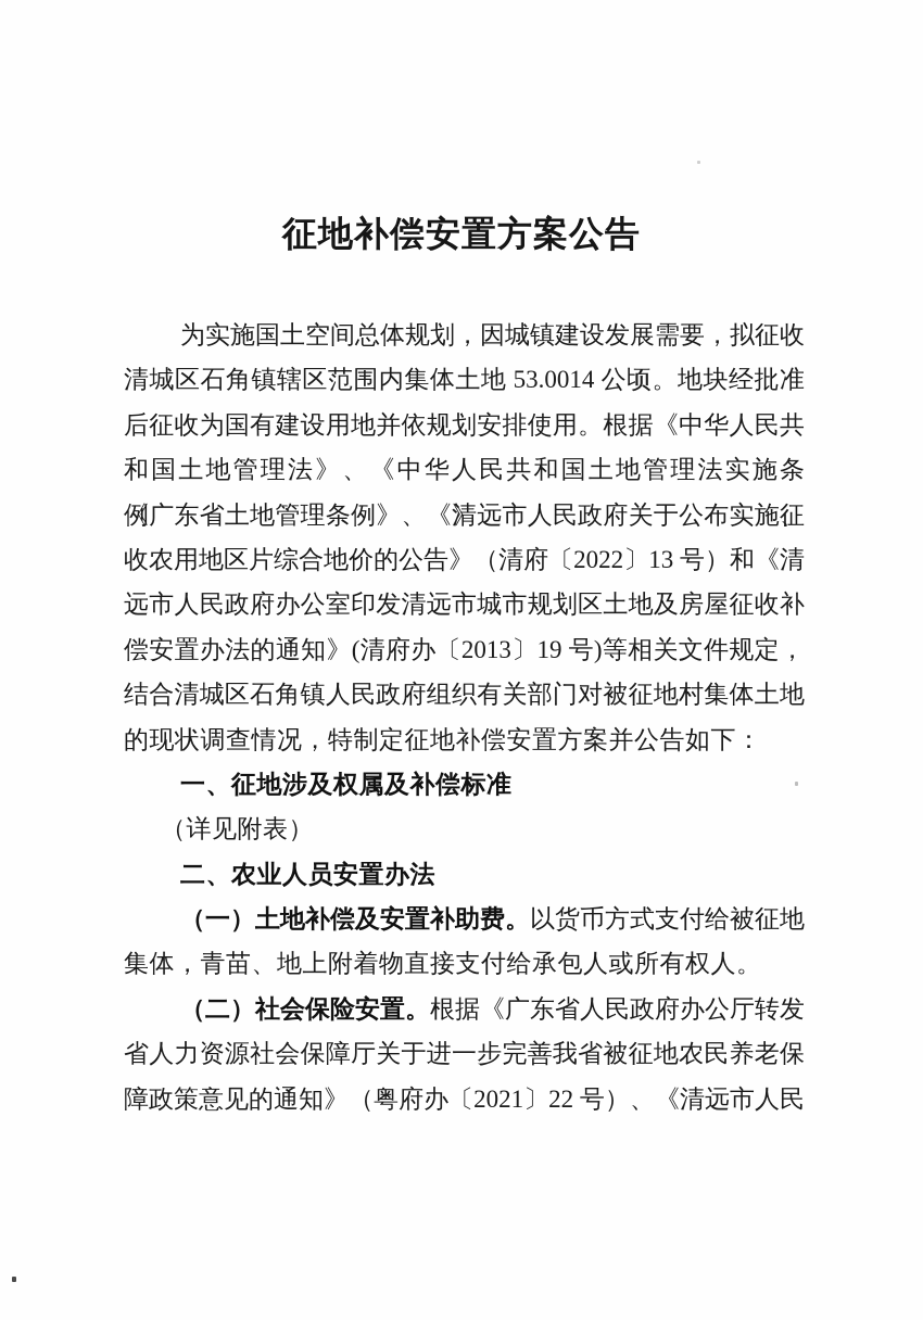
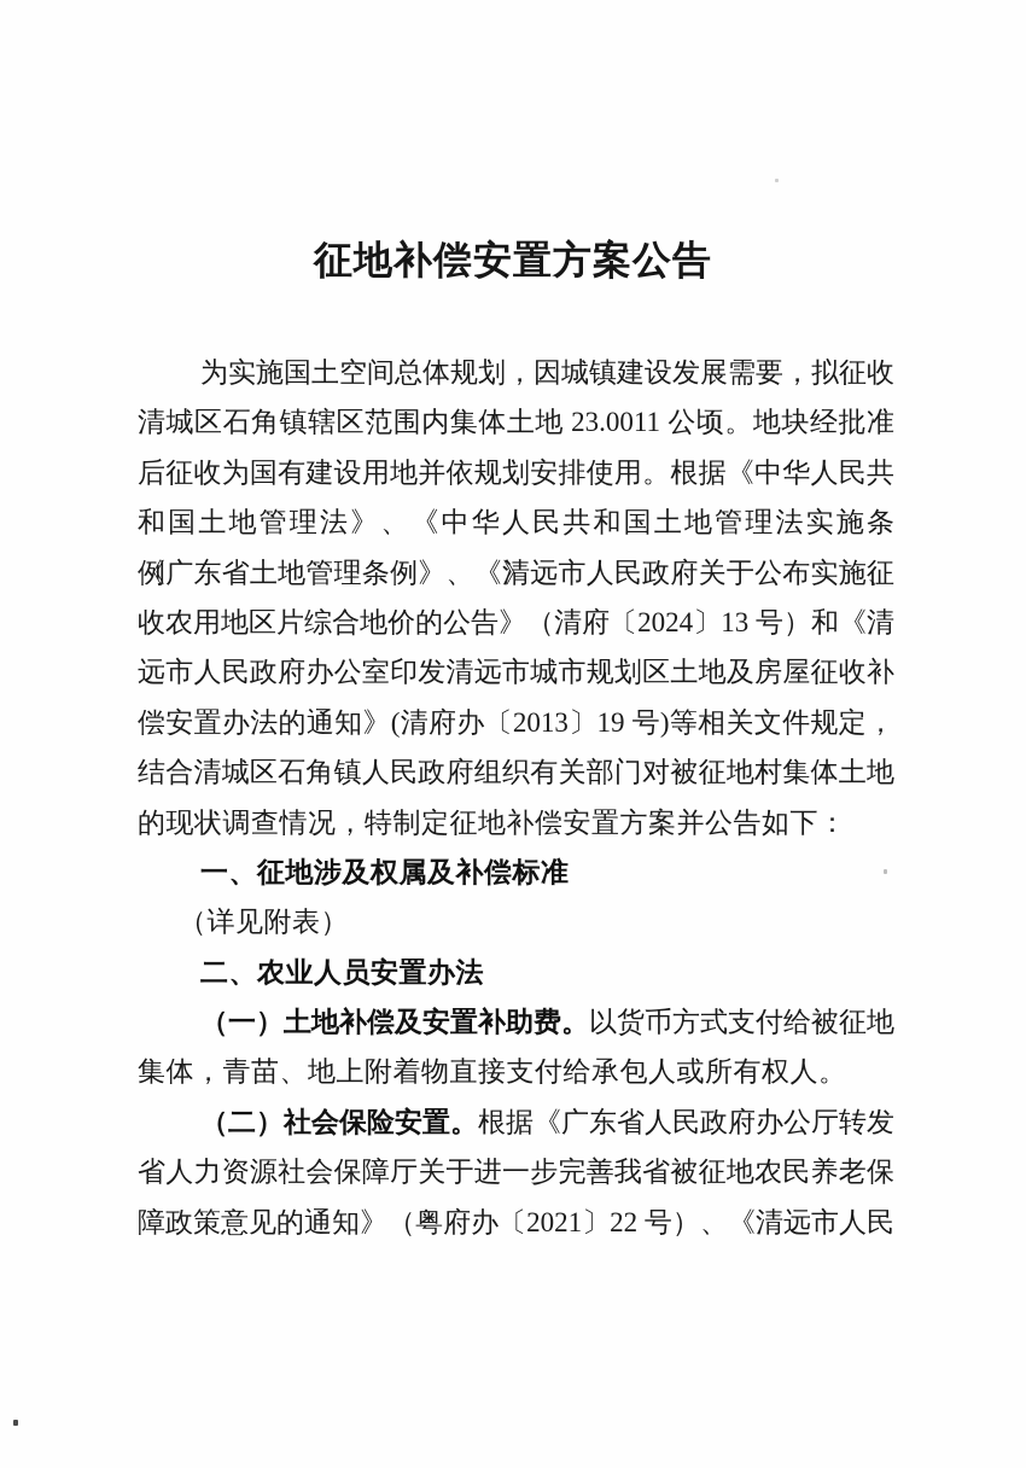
  征地补偿安置方案公告
  为实施国土空间总体规划，因城镇建设发展需要，拟征收
- 清城区石角镇辖区范围内集体土地 53.0014 公顷。地块经批准
+ 清城区石角镇辖区范围内集体土地 23.0011 公顷。地块经批准
  后征收为国有建设用地并依规划安排使用。根据《中华人民共
  和国土地管理法》、《中华人民共和国土地管理法实施条例》、
  《广东省土地管理条例》、《清远市人民政府关于公布实施征
- 收农用地区片综合地价的公告》（清府〔2022〕13 号）和《清
+ 收农用地区片综合地价的公告》（清府〔2024〕13 号）和《清
  远市人民政府办公室印发清远市城市规划区土地及房屋征收补
  偿安置办法的通知》(清府办〔2013〕19 号)等相关文件规定，
  结合清城区石角镇人民政府组织有关部门对被征地村集体土地
  的现状调查情况，特制定征地补偿安置方案并公告如下：
  一、征地涉及权属及补偿标准
  （详见附表）
  二、农业人员安置办法
  （一）土地补偿及安置补助费。以货币方式支付给被征地
  集体，青苗、地上附着物直接支付给承包人或所有权人。
  （二）社会保险安置。根据《广东省人民政府办公厅转发
  省人力资源社会保障厅关于进一步完善我省被征地农民养老保
  障政策意见的通知》（粤府办〔2021〕22 号）、《清远市人民
